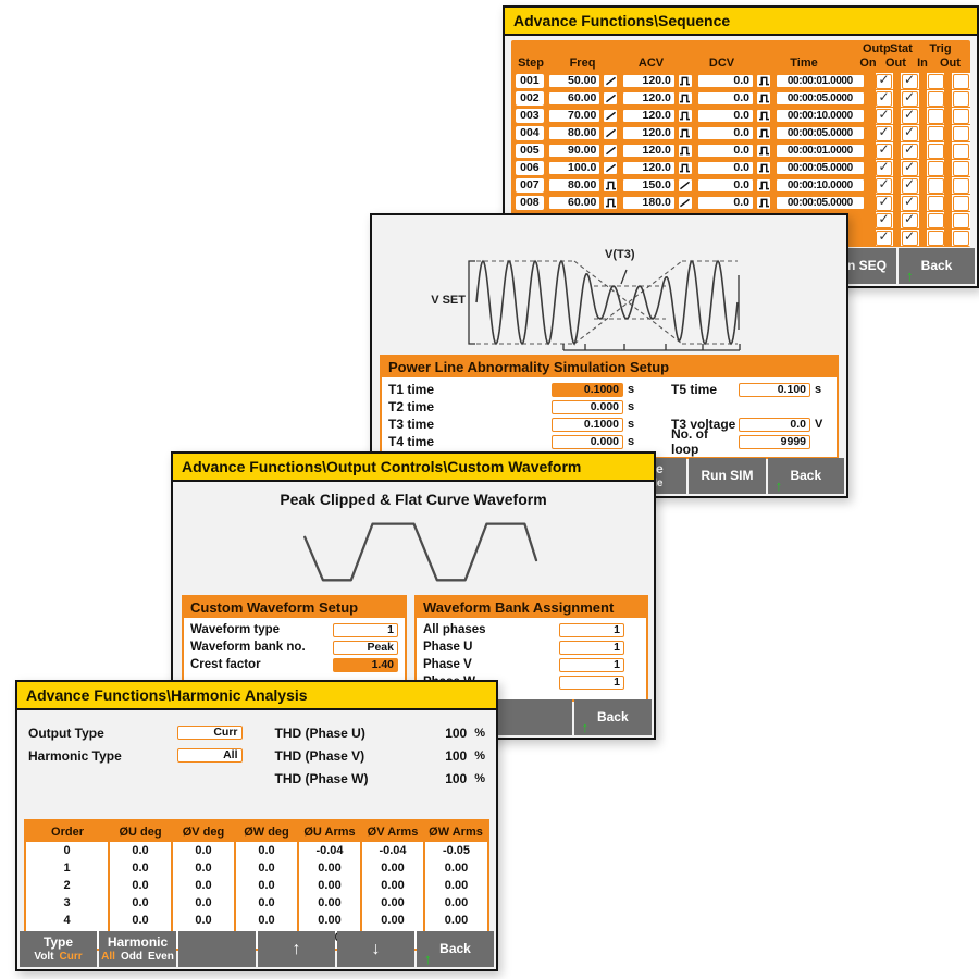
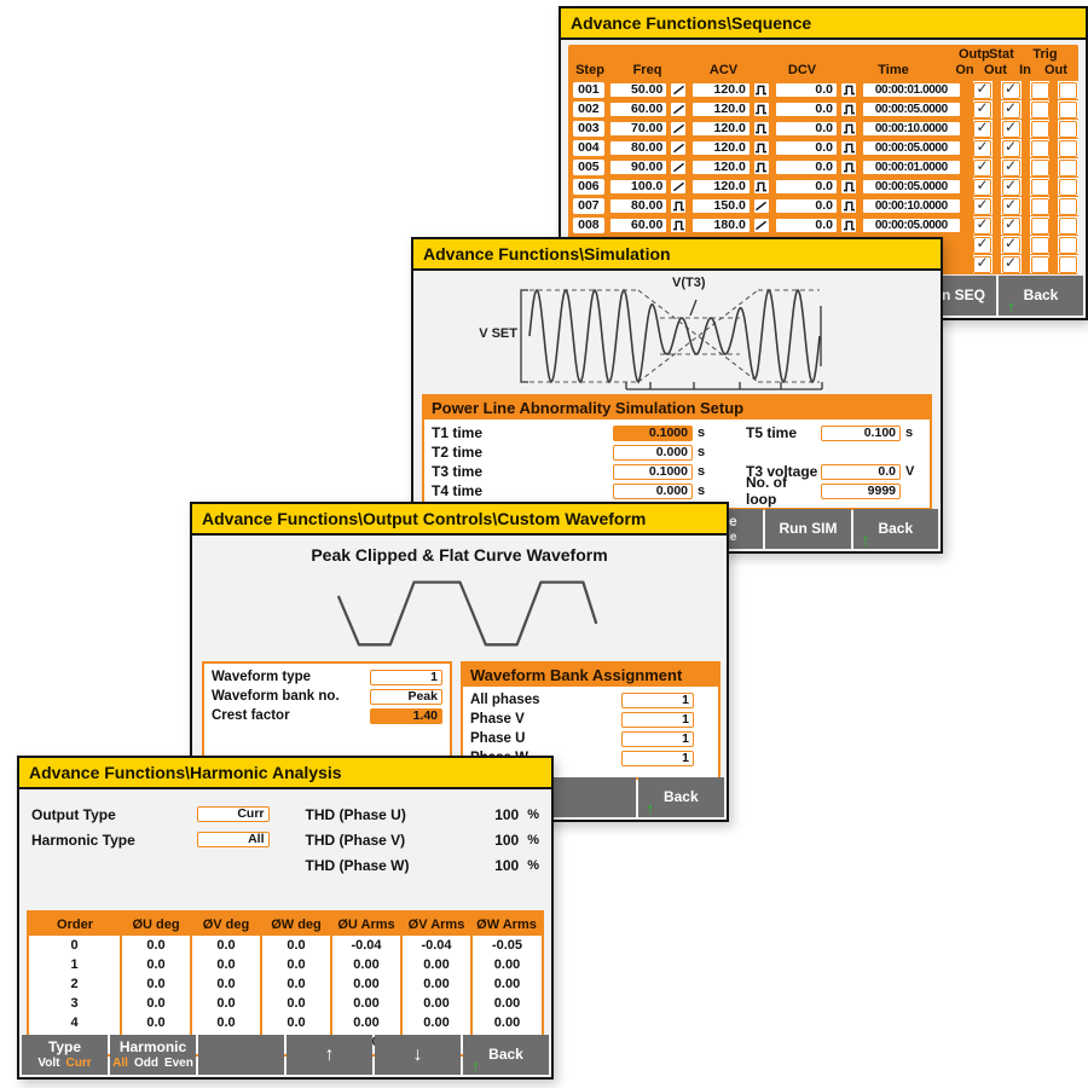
  Advance Functions\Sequence
  Outp
  Stat
  Trig
  Step
  Freq
  ACV
  DCV
  Time
  On
  Out
  In
  Out
  001
  50.00
  120.0
  0.0
  00:00:01.0000
  002
  60.00
  120.0
  0.0
  00:00:05.0000
  003
  70.00
  120.0
  0.0
  00:00:10.0000
  004
  80.00
  120.0
  0.0
  00:00:05.0000
  005
  90.00
  120.0
  0.0
  00:00:01.0000
  006
  100.0
  120.0
  0.0
  00:00:05.0000
  007
  80.00
  150.0
  0.0
  00:00:10.0000
  008
  60.00
  180.0
  0.0
  00:00:05.0000
  ↑
  Back
+ Advance Functions\Simulation
  V SET
  V(T3)
  Power Line Abnormality Simulation Setup
  T1 time
  0.1000
  s
  T5 time
  0.100
  s
  T2 time
  0.000
  s
  T3 time
  0.1000
  s
  T3 voltage
  0.0
  V
  T4 time
  0.000
  s
  No. of loop
  9999
  Run SIM
  ↑
  Back
  Advance Functions\Output Controls\Custom Waveform
  Peak Clipped & Flat Curve Waveform
- Custom Waveform Setup
  Waveform type
  1
  Waveform bank no.
  Peak
  Crest factor
  1.40
  Waveform Bank Assignment
  All phases
  1
- Phase U
+ Phase V
  1
- Phase V
+ Phase U
  1
  1
  ↑
  Back
  Advance Functions\Harmonic Analysis
  Output Type
  Curr
  THD (Phase U)
  100
  %
  Harmonic Type
  All
  THD (Phase V)
  100
  %
  THD (Phase W)
  100
  %
  Order	ØU deg	ØV deg	ØW deg	ØU Arms	ØV Arms	ØW Arms
  0	0.0	0.0	0.0	-0.04	-0.04	-0.05
  1	0.0	0.0	0.0	0.00	0.00	0.00
  2	0.0	0.0	0.0	0.00	0.00	0.00
  3	0.0	0.0	0.0	0.00	0.00	0.00
  4	0.0	0.0	0.0	0.00	0.00	0.00
  Type
  Volt
  Curr
  Harmonic
  All
  Odd
  Even
  ↑
  ↓
  ↑
  Back
